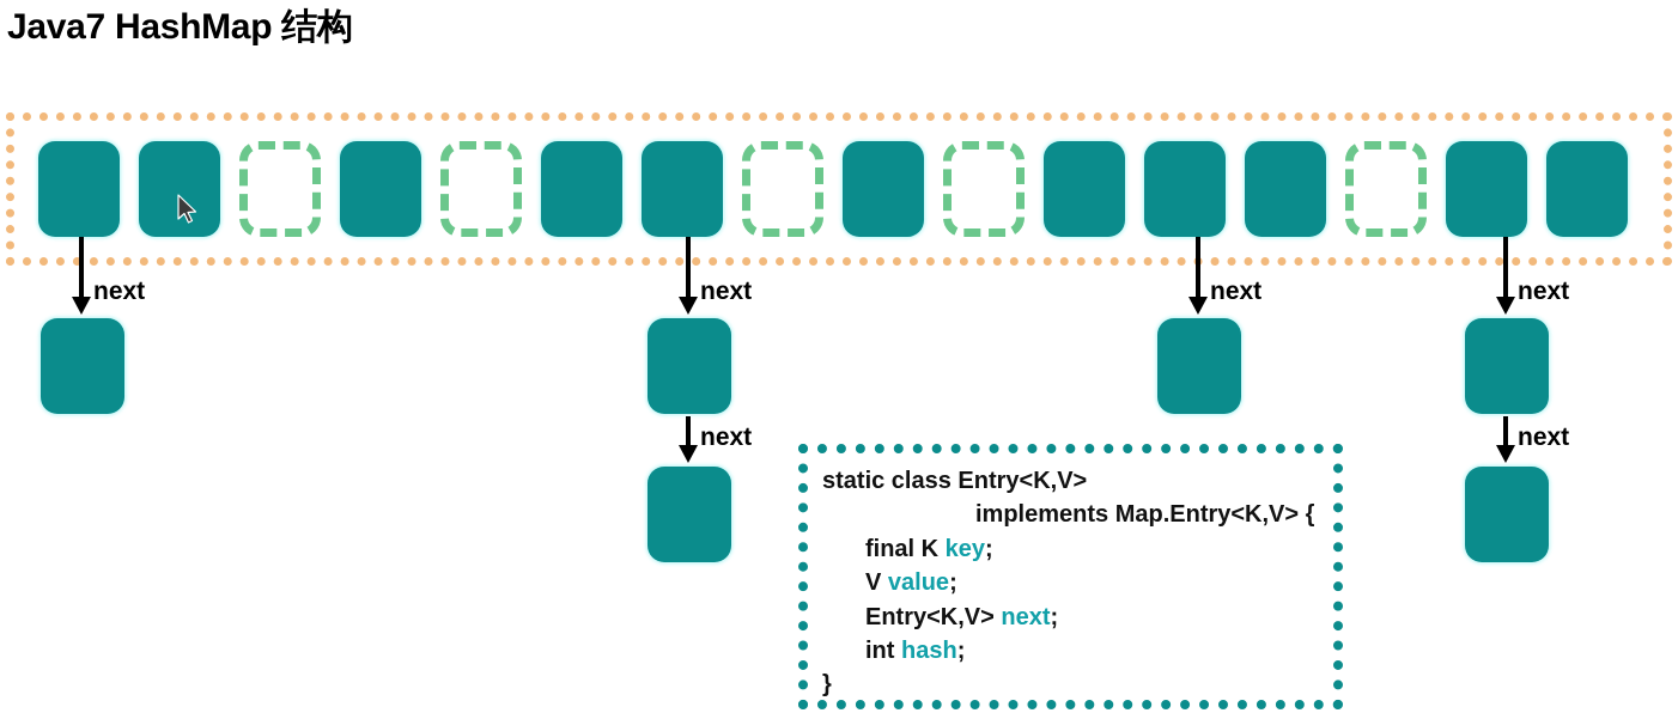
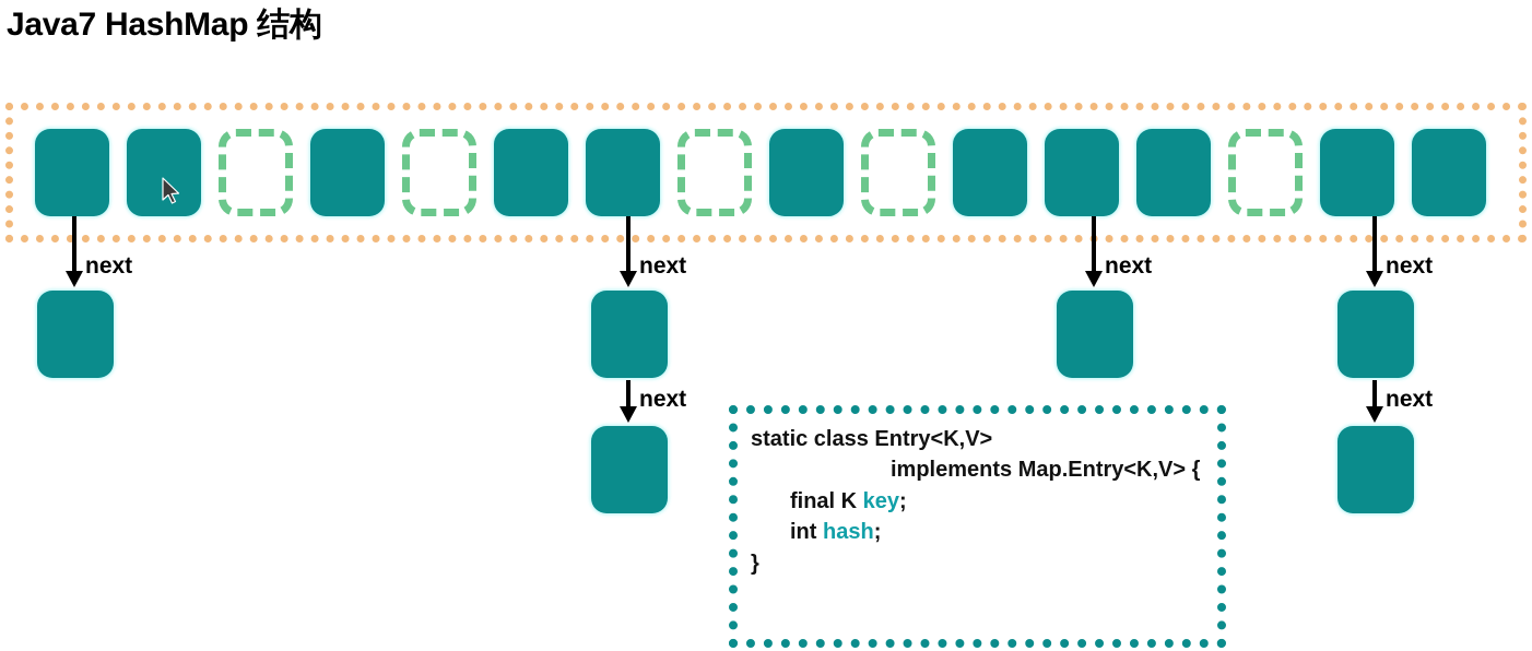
  Java7 HashMap 结构
  next
  next
  next
  next
  next
  next
  static class Entry<K,V>
  implements Map.Entry<K,V> {
  final K key;
- V value;
- Entry<K,V> next;
  int hash;
  }
